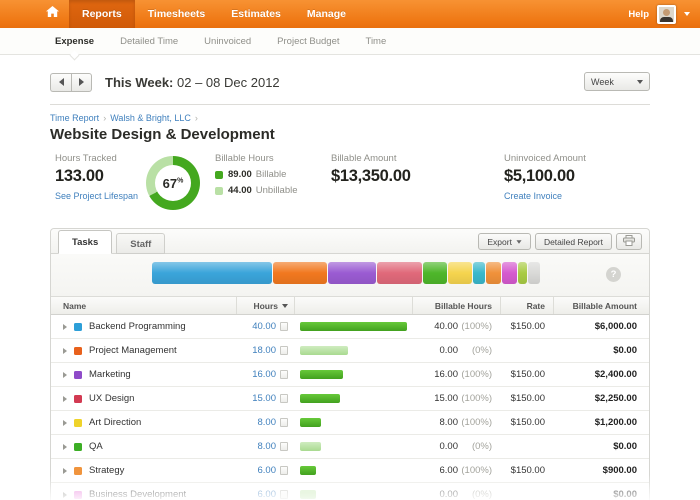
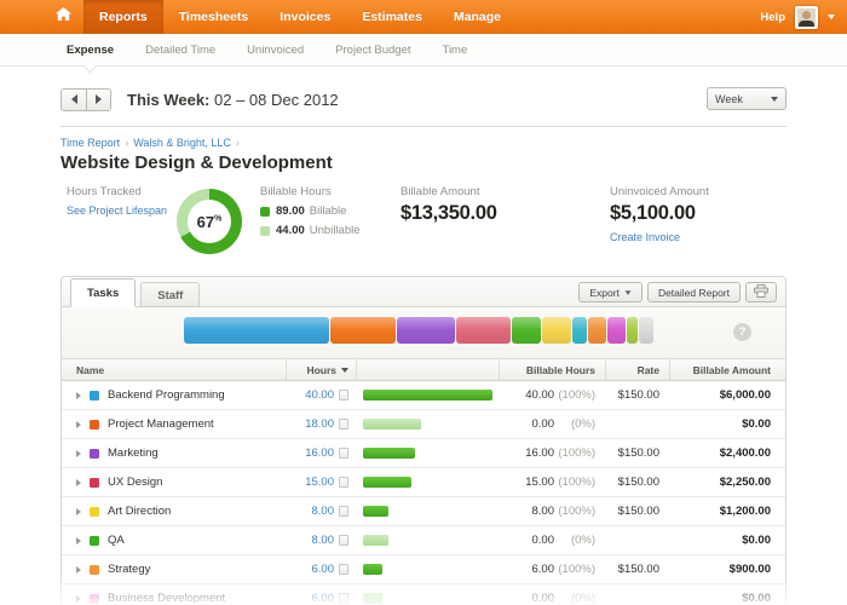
  Reports
  Timesheets
+ Invoices
  Estimates
  Manage
  Help
  Expense
  Detailed Time
  Uninvoiced
  Project Budget
  Time
  This Week: 02 – 08 Dec 2012
  Week
  Time Report › Walsh & Bright, LLC ›
  Website Design & Development
  Hours Tracked
- 133.00
  See Project Lifespan
  Billable Hours
  89.00
  Billable
  44.00
  Unbillable
  Billable Amount
  $13,350.00
  Uninvoiced Amount
  $5,100.00
  Create Invoice
  Tasks
  Staff
  Export
  Detailed Report
  ?
  Name
  Hours
  Billable Hours
  Rate
  Billable Amount
  Backend Programming
  40.00
  40.00
  (100%)
  $150.00
  $6,000.00
  Project Management
  18.00
  0.00
  (0%)
  $0.00
  Marketing
  16.00
  16.00
  (100%)
  $150.00
  $2,400.00
  UX Design
  15.00
  15.00
  (100%)
  $150.00
  $2,250.00
  Art Direction
  8.00
  8.00
  (100%)
  $150.00
  $1,200.00
  QA
  8.00
  0.00
  (0%)
  $0.00
  Strategy
  6.00
  6.00
  (100%)
  $150.00
  $900.00
